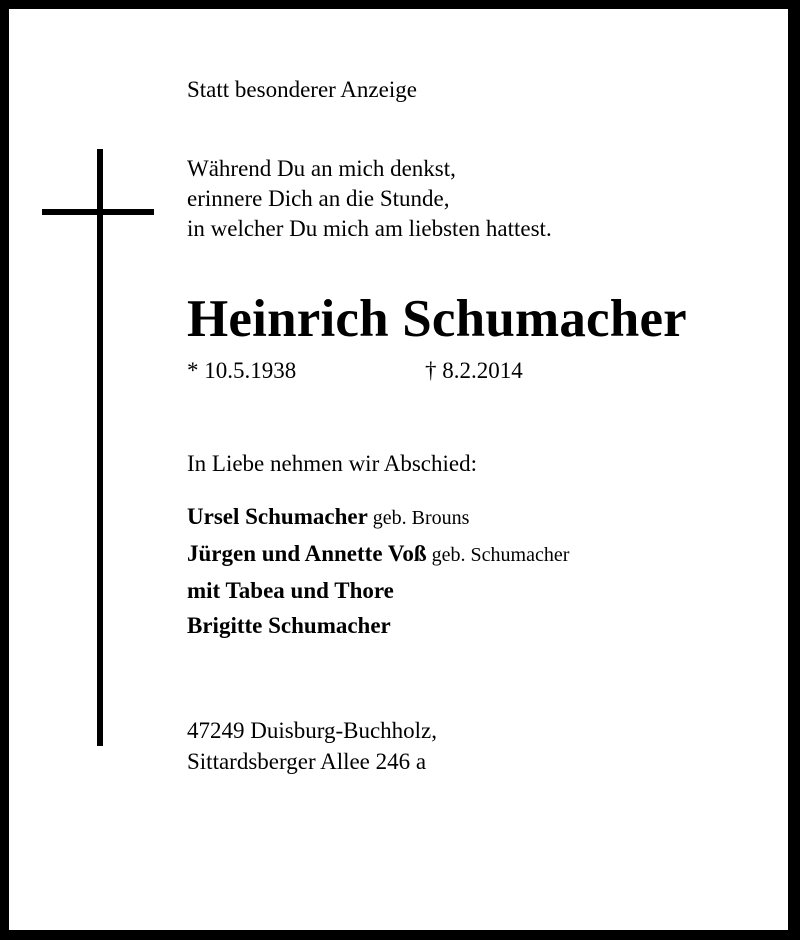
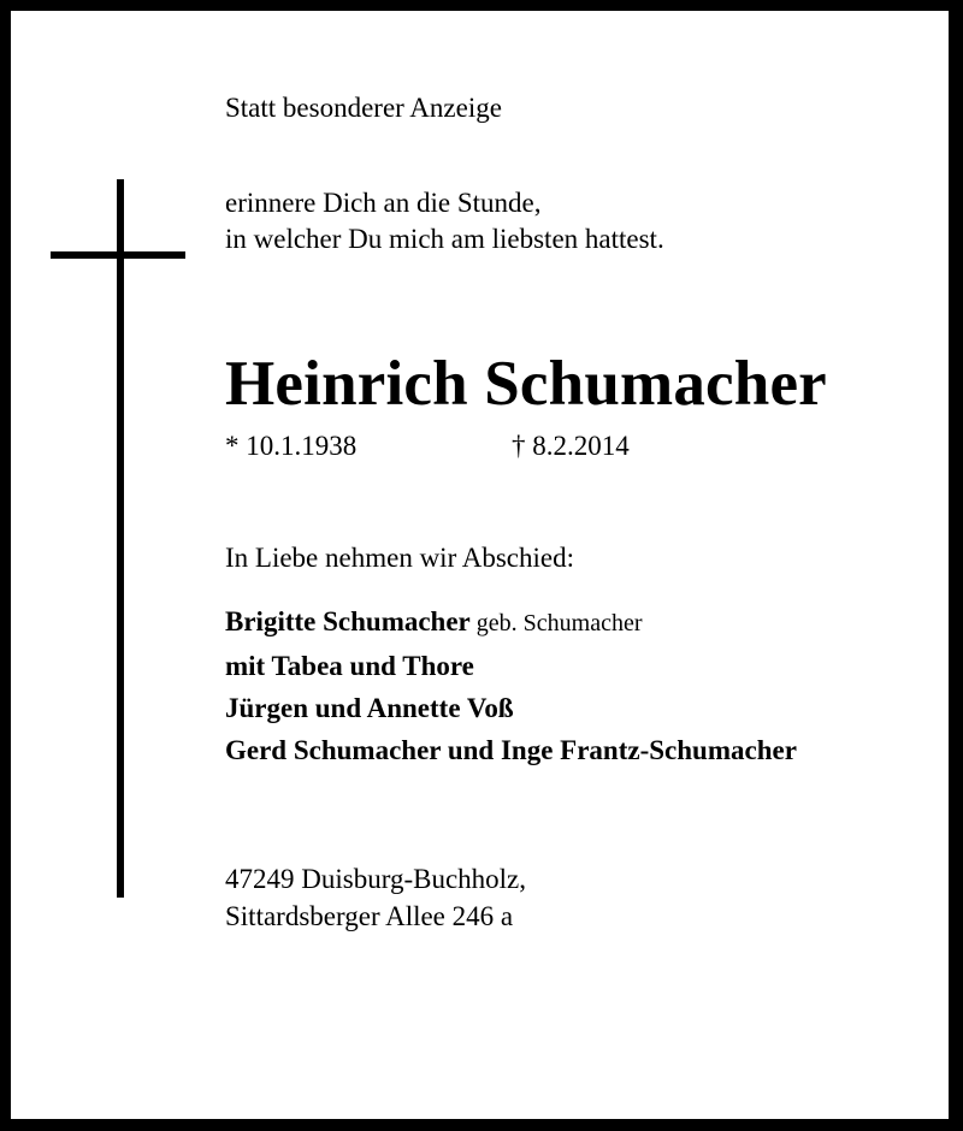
  Statt besonderer Anzeige
- Während Du an mich denkst,
  erinnere Dich an die Stunde,
  in welcher Du mich am liebsten hattest.
  Heinrich Schumacher
- * 10.5.1938 † 8.2.2014
+ * 10.1.1938 † 8.2.2014
  In Liebe nehmen wir Abschied:
- Ursel Schumacher geb. Brouns
- Jürgen und Annette Voß geb. Schumacher
+ Brigitte Schumacher geb. Schumacher
  mit Tabea und Thore
- Brigitte Schumacher
+ Jürgen und Annette Voß
+ Gerd Schumacher und Inge Frantz-Schumacher
  47249 Duisburg-Buchholz,
  Sittardsberger Allee 246 a
